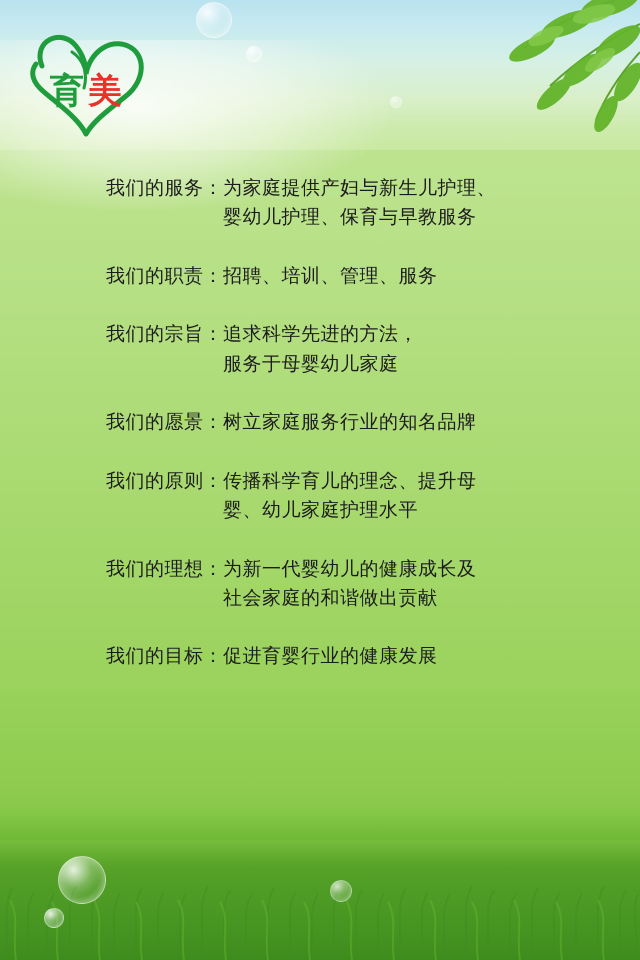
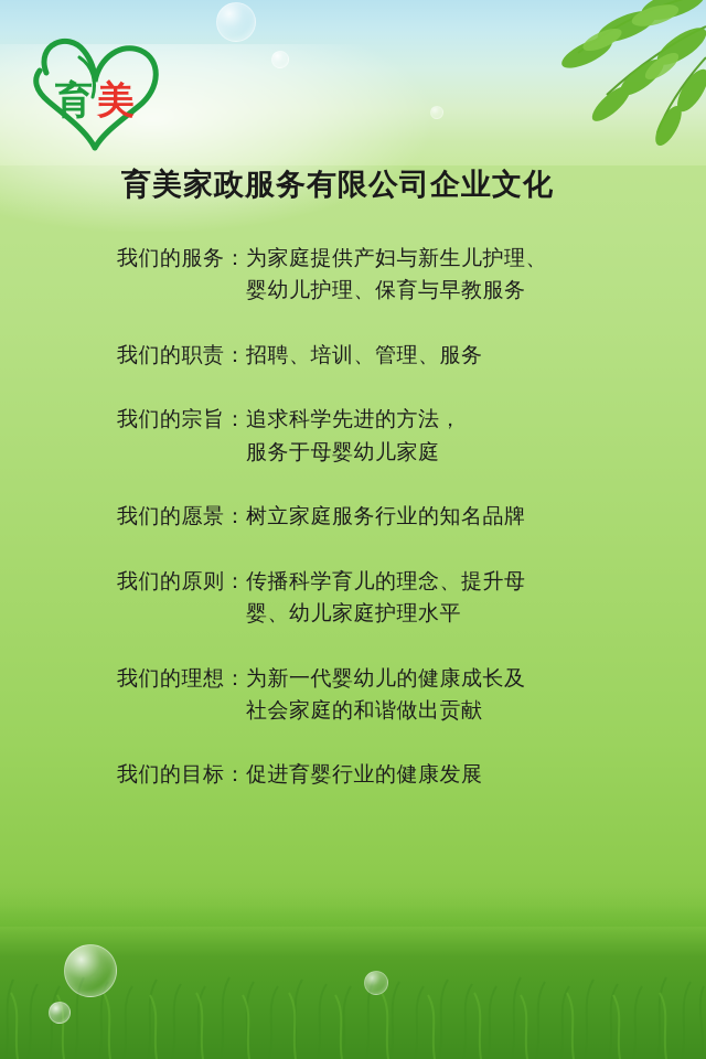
  育美
+ 育美家政服务有限公司企业文化
  我们的服务：
  为家庭提供产妇与新生儿护理、
  婴幼儿护理、保育与早教服务
  我们的职责：
  招聘、培训、管理、服务
  我们的宗旨：
  追求科学先进的方法，
  服务于母婴幼儿家庭
  我们的愿景：
  树立家庭服务行业的知名品牌
  我们的原则：
  传播科学育儿的理念、提升母
  婴、幼儿家庭护理水平
  我们的理想：
  为新一代婴幼儿的健康成长及
  社会家庭的和谐做出贡献
  我们的目标：
  促进育婴行业的健康发展
